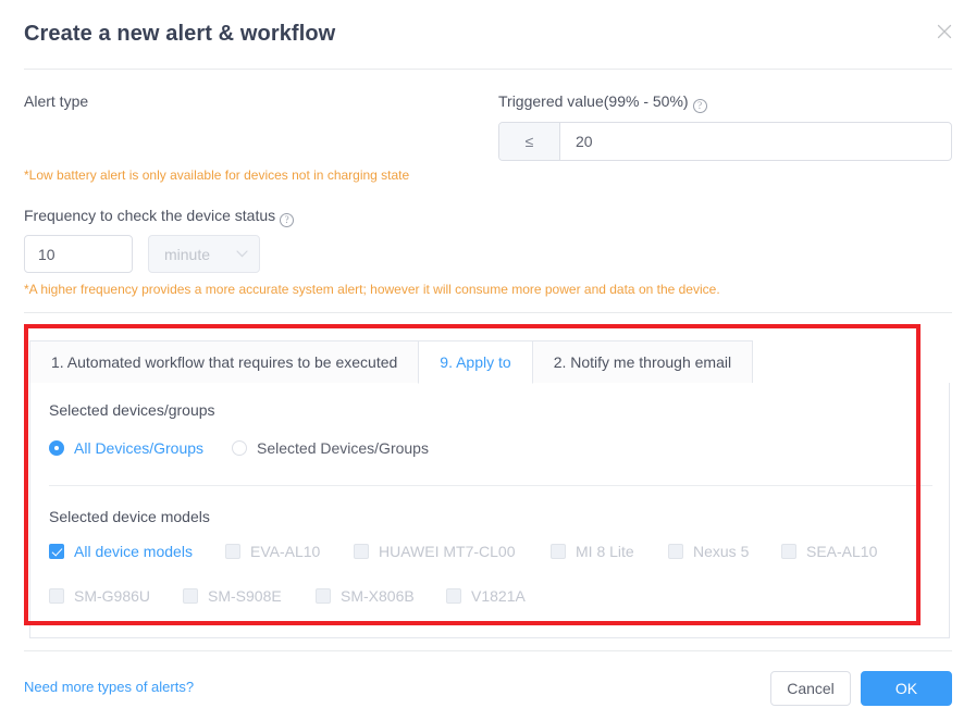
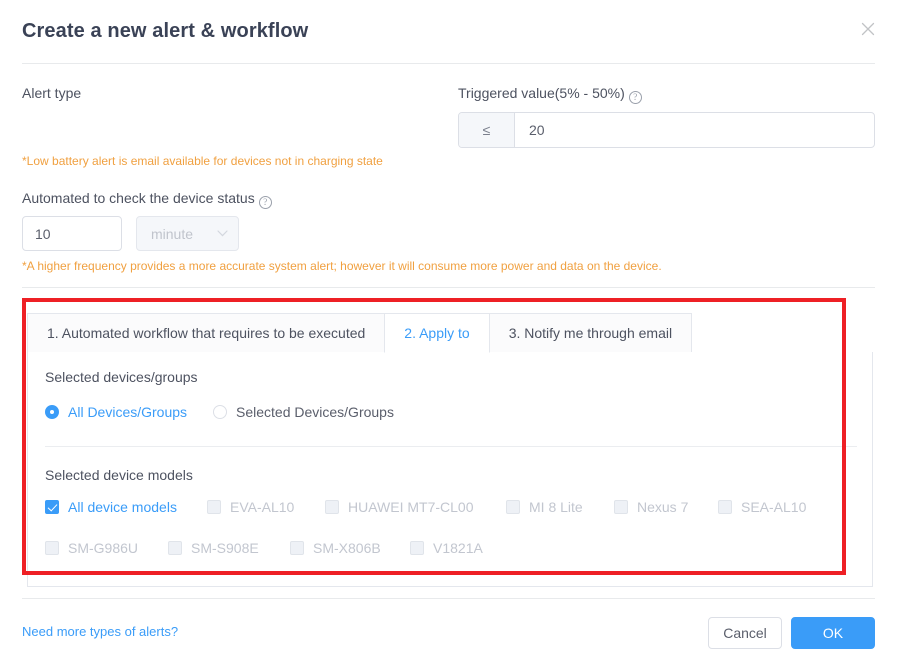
  Create a new alert & workflow
  Alert type
- *Low battery alert is only available for devices not in charging state
+ *Low battery alert is email available for devices not in charging state
- Triggered value(99% - 50%) ?
+ Triggered value(5% - 50%) ?
  ≤
  20
- Frequency to check the device status ?
+ Automated to check the device status ?
  10
  minute
  *A higher frequency provides a more accurate system alert; however it will consume more power and data on the device.
  1. Automated workflow that requires to be executed
- 9. Apply to
+ 2. Apply to
- 2. Notify me through email
+ 3. Notify me through email
  Selected devices/groups
  All Devices/Groups
  Selected Devices/Groups
  Selected device models
  All device models
  EVA-AL10
  HUAWEI MT7-CL00
  MI 8 Lite
- Nexus 5
+ Nexus 7
  SEA-AL10
  SM-G986U
  SM-S908E
  SM-X806B
  V1821A
  Need more types of alerts?
  Cancel
  OK
